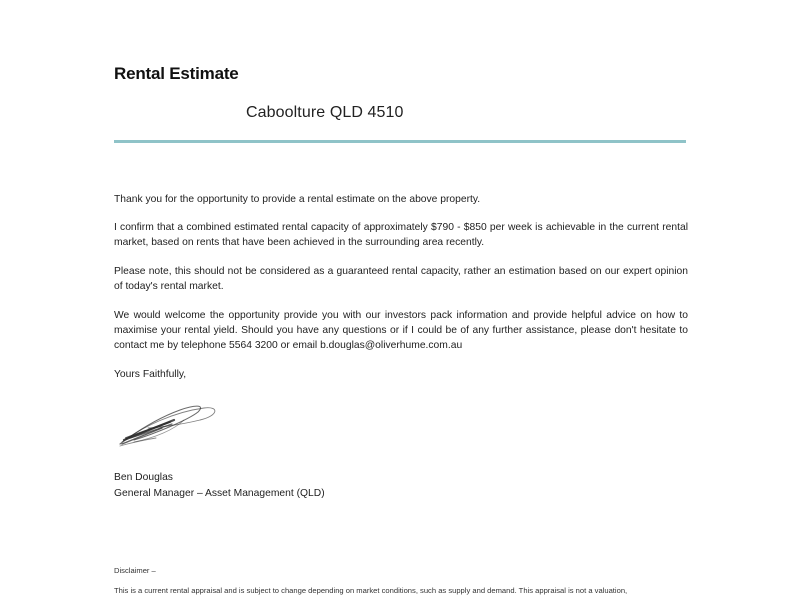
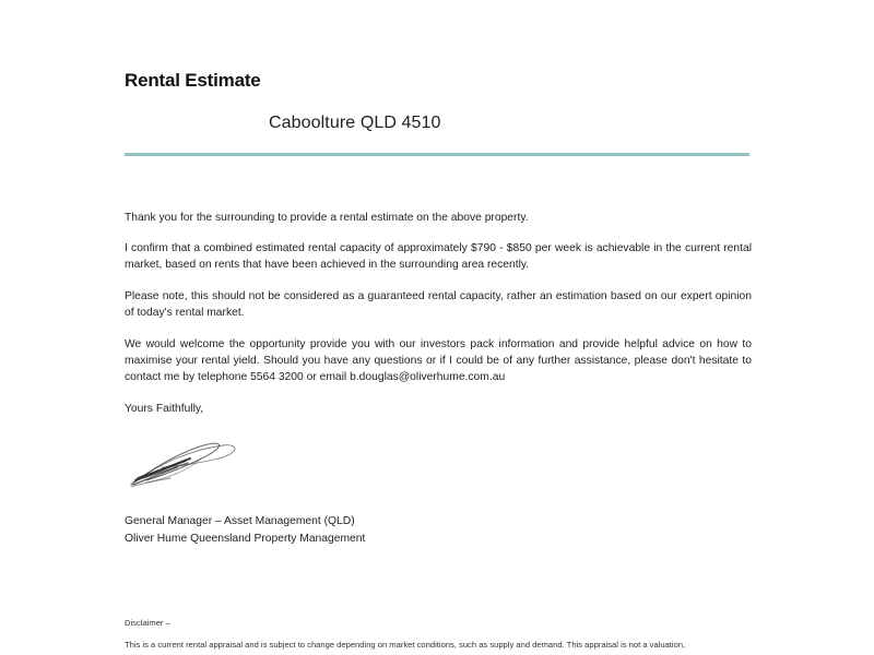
  Rental Estimate
  Caboolture QLD 4510
- Thank you for the opportunity to provide a rental estimate on the above property.
+ Thank you for the surrounding to provide a rental estimate on the above property.
  I confirm that a combined estimated rental capacity of approximately $790 - $850 per week is achievable in the current rental market, based on rents that have been achieved in the surrounding area recently.
  Please note, this should not be considered as a guaranteed rental capacity, rather an estimation based on our expert opinion of today's rental market.
  We would welcome the opportunity provide you with our investors pack information and provide helpful advice on how to maximise your rental yield. Should you have any questions or if I could be of any further assistance, please don't hesitate to contact me by telephone 5564 3200 or email b.douglas@oliverhume.com.au
  Yours Faithfully,
- Ben Douglas
  General Manager – Asset Management (QLD)
+ Oliver Hume Queensland Property Management
  Disclaimer –
  This is a current rental appraisal and is subject to change depending on market conditions, such as supply and demand. This appraisal is not a valuation,
